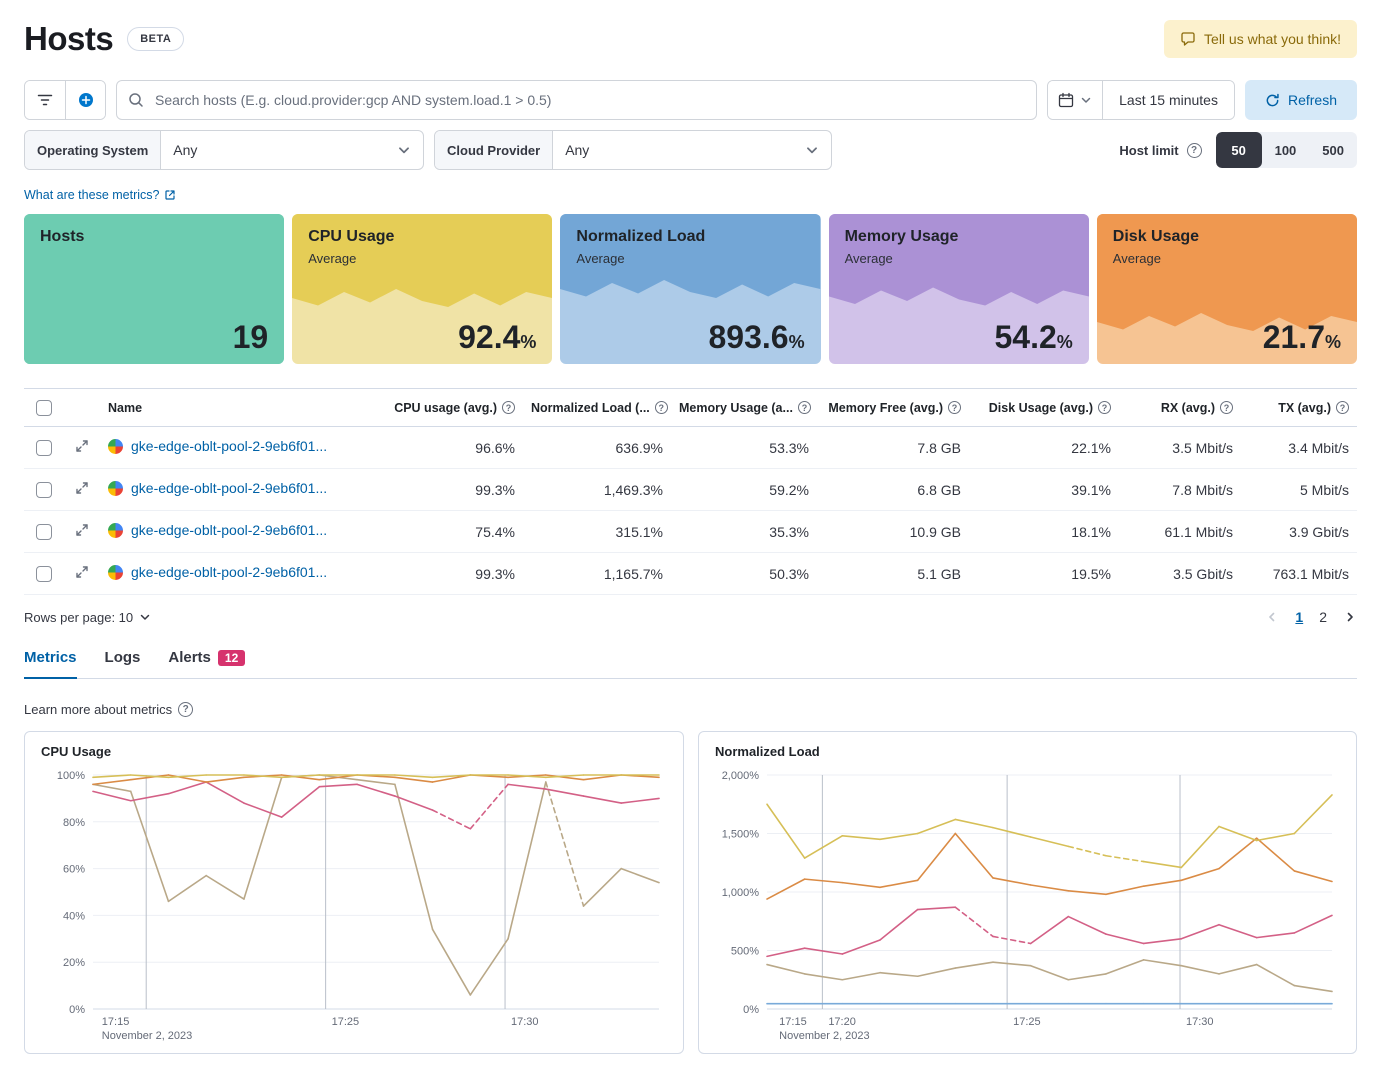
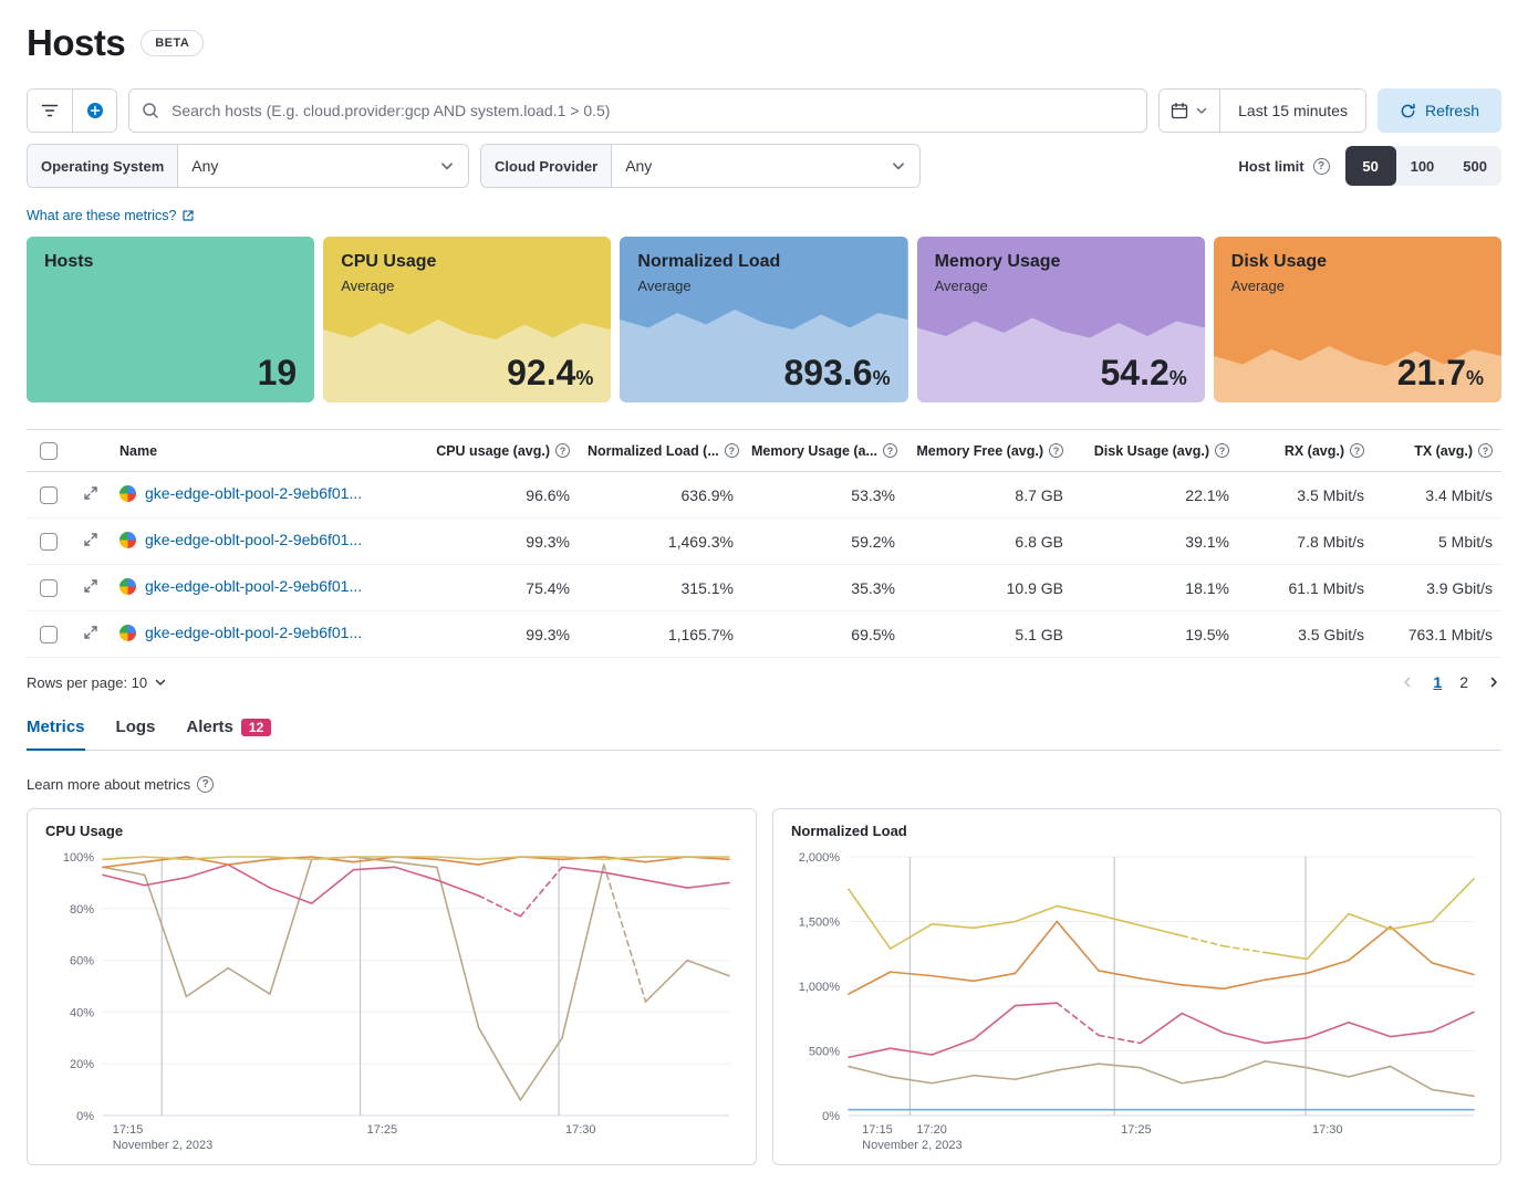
  Hosts
  BETA
- Tell us what you think!
  Search hosts (E.g. cloud.provider:gcp AND system.load.1 > 0.5)
  Last 15 minutes
  Refresh
  Operating System
  Any
  Cloud Provider
  Any
  Host limit
  ?
  50
  100
  500
  What are these metrics?
  Hosts
  19
  CPU Usage
  Average
  92.4%
  Normalized Load
  Average
  893.6%
  Memory Usage
  Average
  54.2%
  Disk Usage
  Average
  21.7%
  		Name	CPU usage (avg.) ?	Normalized Load (... ?	Memory Usage (a... ?	Memory Free (avg.) ?	Disk Usage (avg.) ?	RX (avg.) ?	TX (avg.) ?
- 		gke-edge-oblt-pool-2-9eb6f01...	96.6%	636.9%	53.3%	7.8 GB	22.1%	3.5 Mbit/s	3.4 Mbit/s
+ 		gke-edge-oblt-pool-2-9eb6f01...	96.6%	636.9%	53.3%	8.7 GB	22.1%	3.5 Mbit/s	3.4 Mbit/s
  		gke-edge-oblt-pool-2-9eb6f01...	99.3%	1,469.3%	59.2%	6.8 GB	39.1%	7.8 Mbit/s	5 Mbit/s
  		gke-edge-oblt-pool-2-9eb6f01...	75.4%	315.1%	35.3%	10.9 GB	18.1%	61.1 Mbit/s	3.9 Gbit/s
- 		gke-edge-oblt-pool-2-9eb6f01...	99.3%	1,165.7%	50.3%	5.1 GB	19.5%	3.5 Gbit/s	763.1 Mbit/s
+ 		gke-edge-oblt-pool-2-9eb6f01...	99.3%	1,165.7%	69.5%	5.1 GB	19.5%	3.5 Gbit/s	763.1 Mbit/s
  Rows per page: 10
  1
  2
  Metrics
  Logs
  Alerts
  12
  Learn more about metrics
  ?
  CPU Usage
  0%
  20%
  40%
  60%
  80%
  100%
  17:15
  November 2, 2023
  17:25
  17:30
  Normalized Load
  0%
  500%
  1,000%
  1,500%
  2,000%
  17:15
  November 2, 2023
  17:20
  17:25
  17:30
